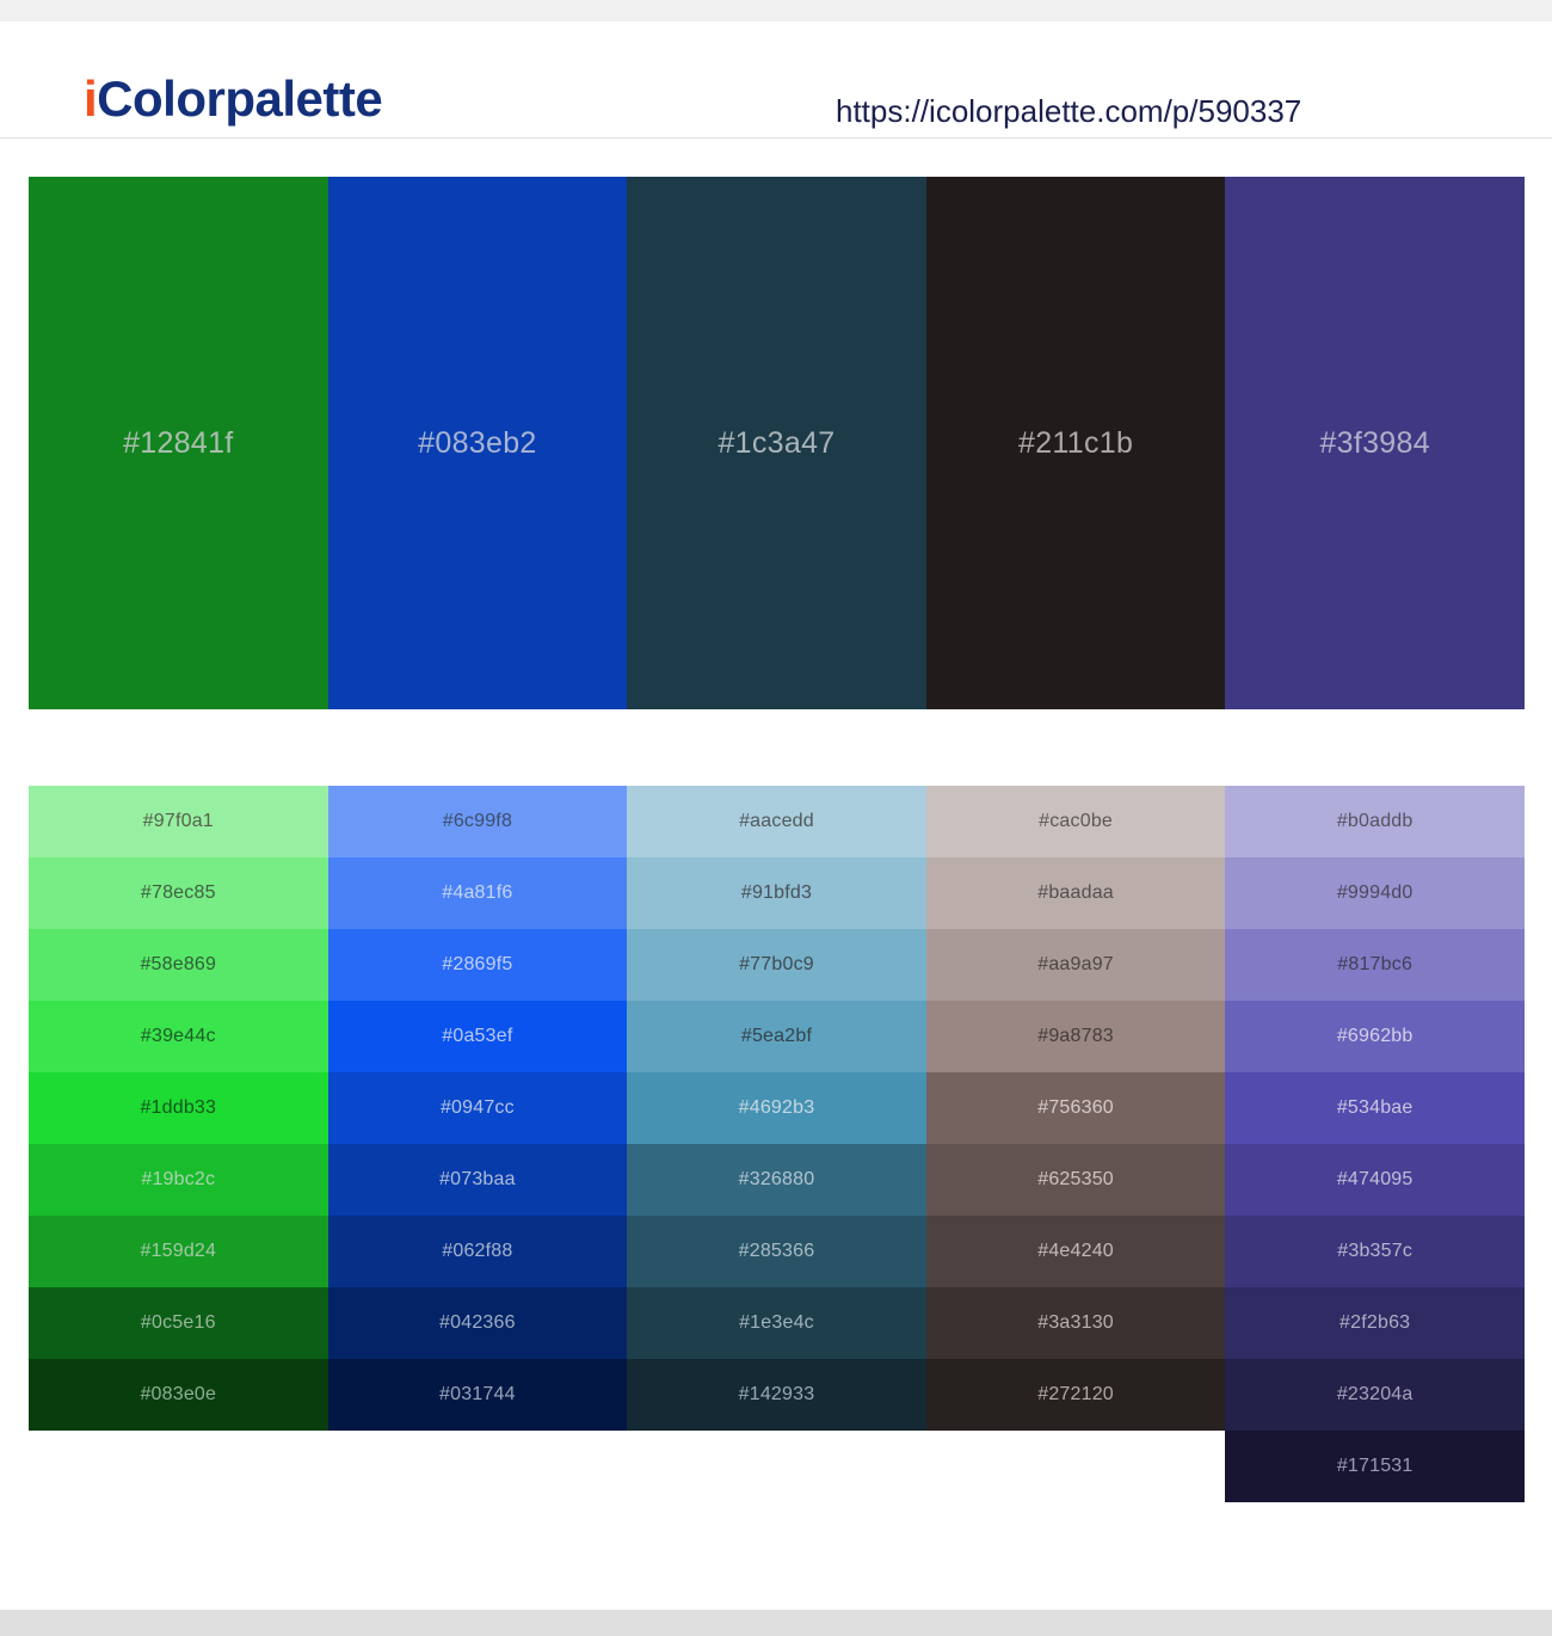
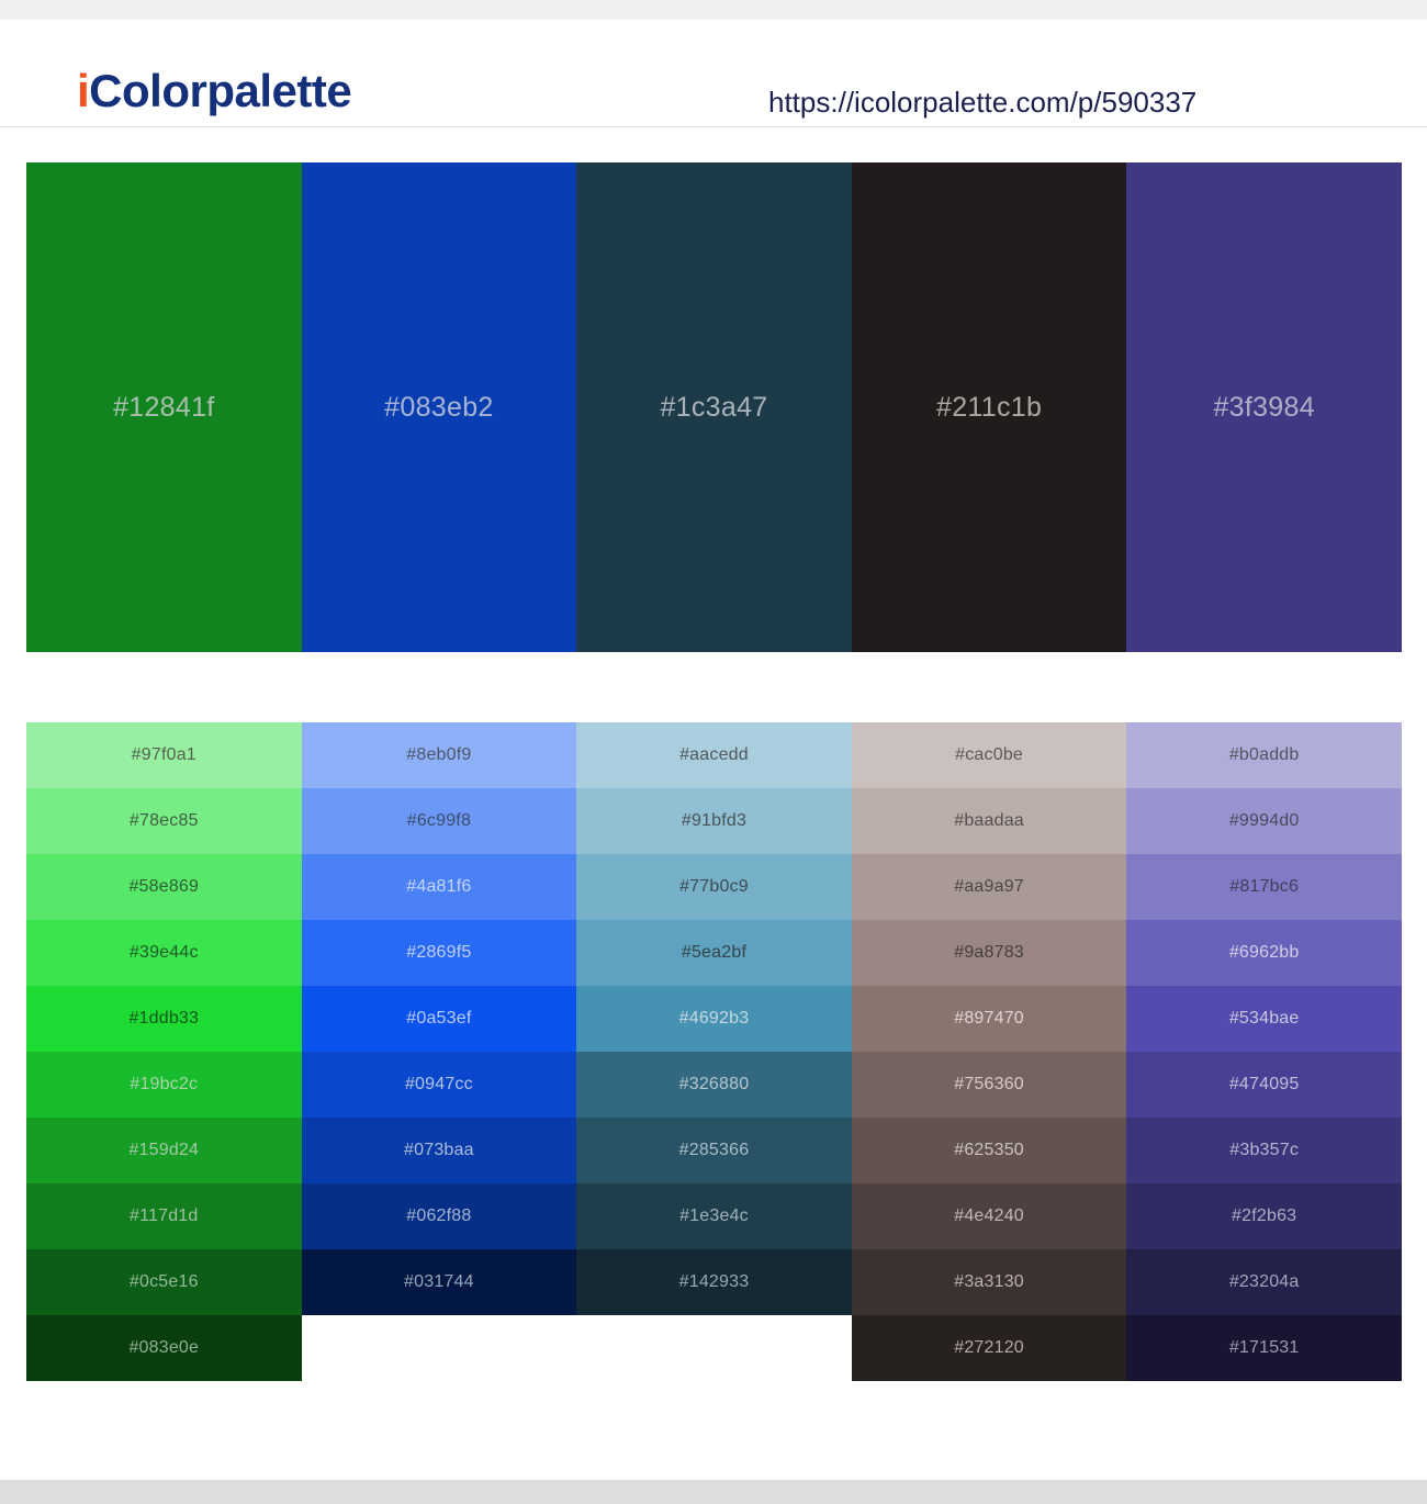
  iColorpalette
  https://icolorpalette.com/p/590337
  #12841f
  #083eb2
  #1c3a47
  #211c1b
  #3f3984
  #97f0a1
  #78ec85
  #58e869
  #39e44c
  #1ddb33
  #19bc2c
  #159d24
+ #117d1d
  #0c5e16
  #083e0e
+ #8eb0f9
  #6c99f8
  #4a81f6
  #2869f5
  #0a53ef
  #0947cc
  #073baa
  #062f88
- #042366
  #031744
  #aacedd
  #91bfd3
  #77b0c9
  #5ea2bf
  #4692b3
  #326880
  #285366
  #1e3e4c
  #142933
  #cac0be
  #baadaa
  #aa9a97
  #9a8783
+ #897470
  #756360
  #625350
  #4e4240
  #3a3130
  #272120
  #b0addb
  #9994d0
  #817bc6
  #6962bb
  #534bae
  #474095
  #3b357c
  #2f2b63
  #23204a
  #171531
